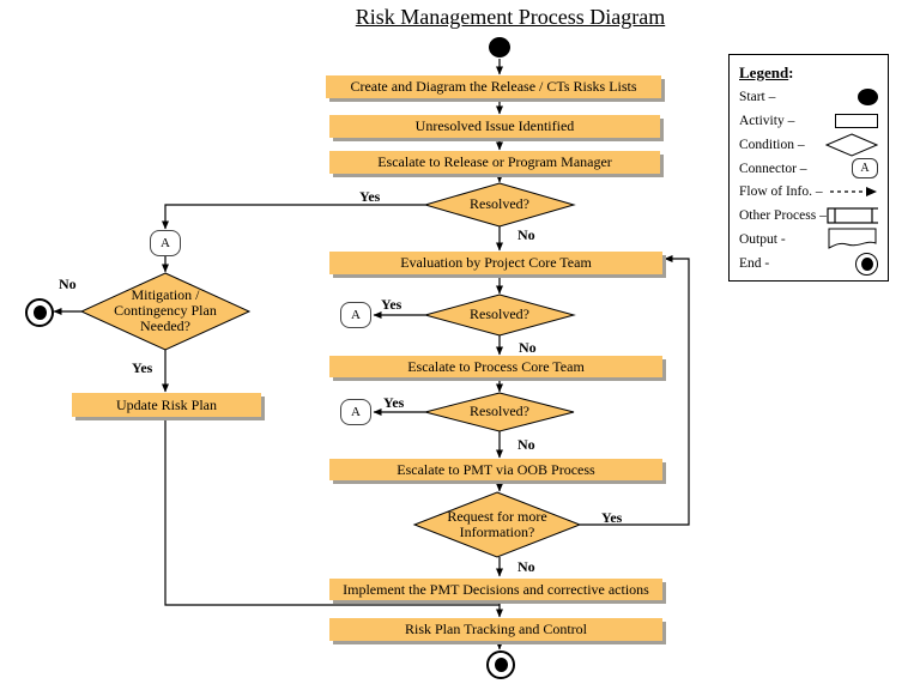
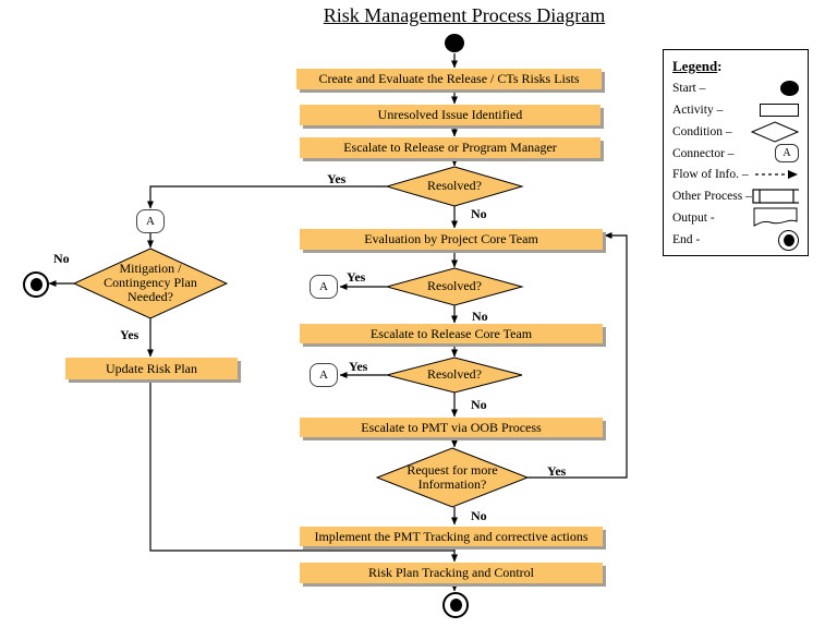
  Risk Management Process Diagram
- Create and Diagram the Release / CTs Risks Lists
+ Create and Evaluate the Release / CTs Risks Lists
  Unresolved Issue Identified
  Escalate to Release or Program Manager
  Evaluation by Project Core Team
- Escalate to Process Core Team
+ Escalate to Release Core Team
  Escalate to PMT via OOB Process
- Implement the PMT Decisions and corrective actions
+ Implement the PMT Tracking and corrective actions
  Risk Plan Tracking and Control
  Update Risk Plan
  Resolved?
  Resolved?
  Resolved?
  Mitigation /
  Contingency Plan
  Needed?
  Request for more
  Information?
  A
  A
  A
  Yes
  No
  Yes
  No
  Yes
  No
  No
  Yes
  Yes
  No
  Legend:
  Start –
  Activity –
  Condition –
  Connector –
  A
  Flow of Info. –
  Other Process –
  Output -
  End -
